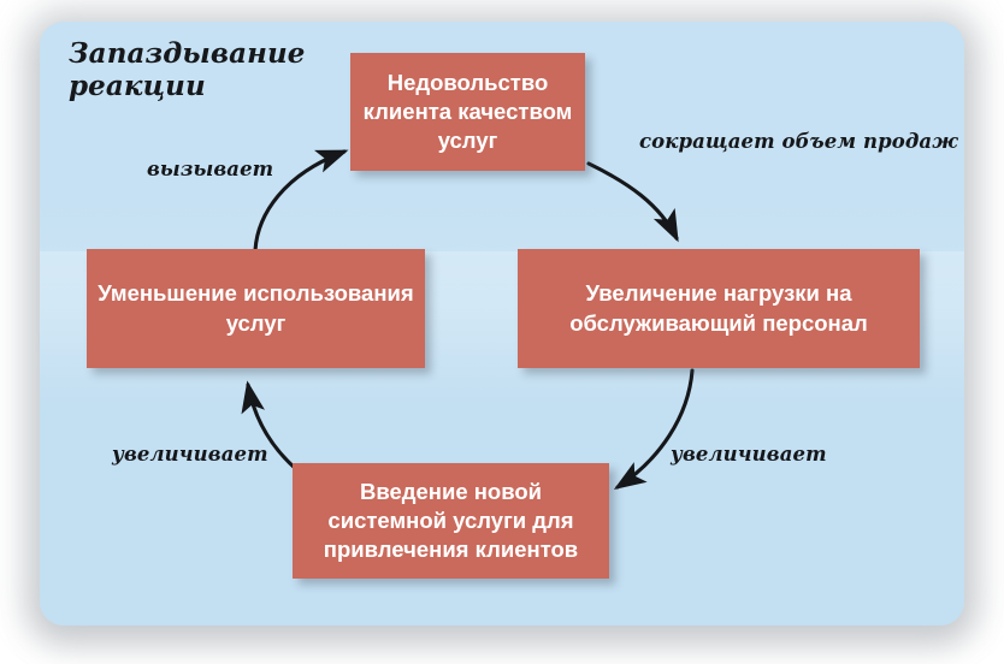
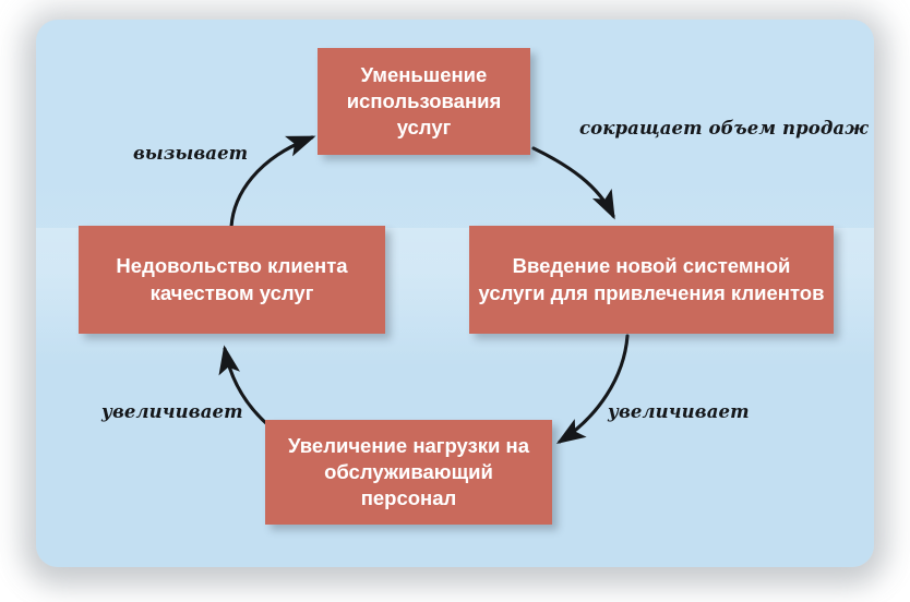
- Запаздывание
- реакции
- Недовольство клиента качеством услуг
+ Уменьшение использования услуг
- Увеличение нагрузки на обслуживающий персонал
+ Введение новой системной услуги для привлечения клиентов
- Уменьшение использования услуг
+ Недовольство клиента качеством услуг
- Введение новой системной услуги для привлечения клиентов
+ Увеличение нагрузки на обслуживающий персонал
  вызывает
  сокращает объем продаж
  увеличивает
  увеличивает
